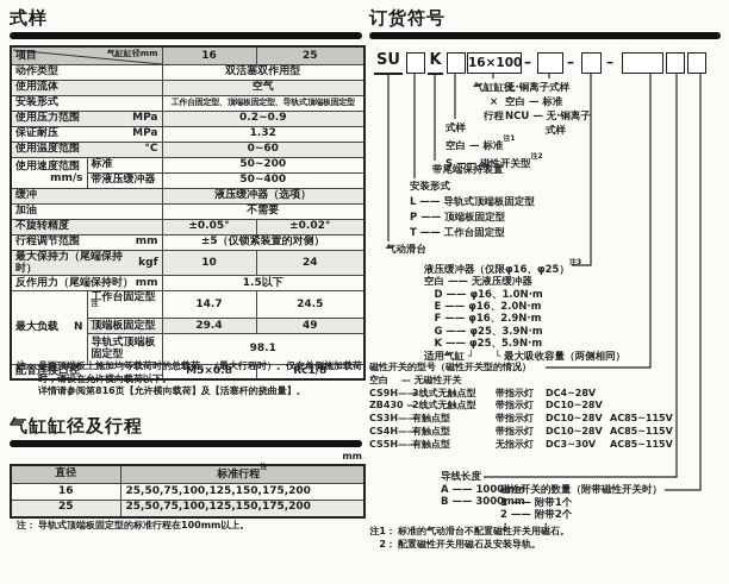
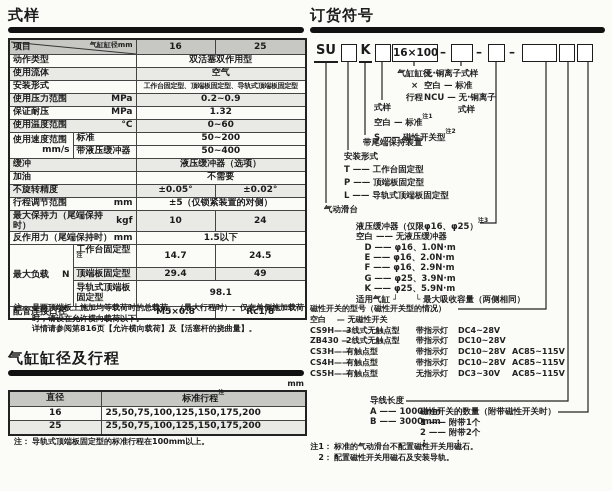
  式样
  气缸缸径mm 项目	16	25
  动作类型	双活塞双作用型
  使用流体	空气
  安装形式	工作台固定型、顶端板固定型、导轨式顶端板固定型
  使用压力范围 MPa	0.2~0.9
  保证耐压 MPa	1.32
  使用温度范围 °C	0~60
  使用速度范围mm/s	标准	50~200
  带液压缓冲器	50~400
  缓冲	液压缓冲器（选项）
  加油	不需要
  不旋转精度	±0.05°	±0.02°
  行程调节范围 mm	±5（仅锁紧装置的对侧）
  最大保持力（尾端保持时）kgf	10	24
  反作用力（尾端保持时） mm	1.5以下
  最大负载 N	工作台固定型	14.7	24.5
  顶端板固定型	29.4	49
  导轨式顶端板固定型	98.1
  配管连接口径	M5×0.8	Rc1/8
  注：
  是两顶端板上施加均等载荷时的总载荷。（最大行程时）。仅在单侧施加载荷时，请设在允许横向载荷以下。
  详情请参阅第816页【允许横向载荷】及【活塞杆的挠曲量】。
  气缸缸径及行程
  mm
  直径	标准行程
  16	25,50,75,100,125,150,175,200
  25	25,50,75,100,125,150,175,200
  注：
  导轨式顶端板固定型的标准行程在100mm以上。
  订货符号
  SU
  K
  16×100
  –
  –
  –
  注1：
  标准的气动滑台不配置磁性开关用磁石。
  2：
  配置磁性开关用磁石及安装导轨。
  气缸缸径
  ×
  行程
  无·铜离子式样
  空白 — 标准
  NCU — 无·铜离子
  式样
  式样
  空白 — 标准
  S —— 磁性开关型
  带尾端保持装置
  安装形式
- L —— 导轨式顶端板固定型
+ T —— 工作台固定型
  P —— 顶端板固定型
- T —— 工作台固定型
+ L —— 导轨式顶端板固定型
  气动滑台
  液压缓冲器（仅限φ16、φ25）
  空白 —— 无液压缓冲器
  D —— φ16、1.0N·m
  E —— φ16、2.0N·m
  F —— φ16、2.9N·m
  G —— φ25、3.9N·m
  K —— φ25、5.9N·m
  适用气缸 ┘ └ 最大吸收容量（两侧相同）
  磁性开关的型号（磁性开关型的情况）
  空白 — 无磁性开关
  CS9H— 3线式无触点型 带指示灯 DC4~28V
  ZB430 —2线式无触点型 带指示灯 DC10~28V
  CS3H— 有触点型 带指示灯 DC10~28V AC85~115V
  CS4H— 有触点型 带指示灯 DC10~28V AC85~115V
  CS5H— 有触点型 无指示灯 DC3~30V AC85~115V
  导线长度
  A —— 1000mm
  B —— 3000mm
  磁性开关的数量（附带磁性开关时）
  1 —— 附带1个
  2 —— 附带2个
  ⋮ ⋮
